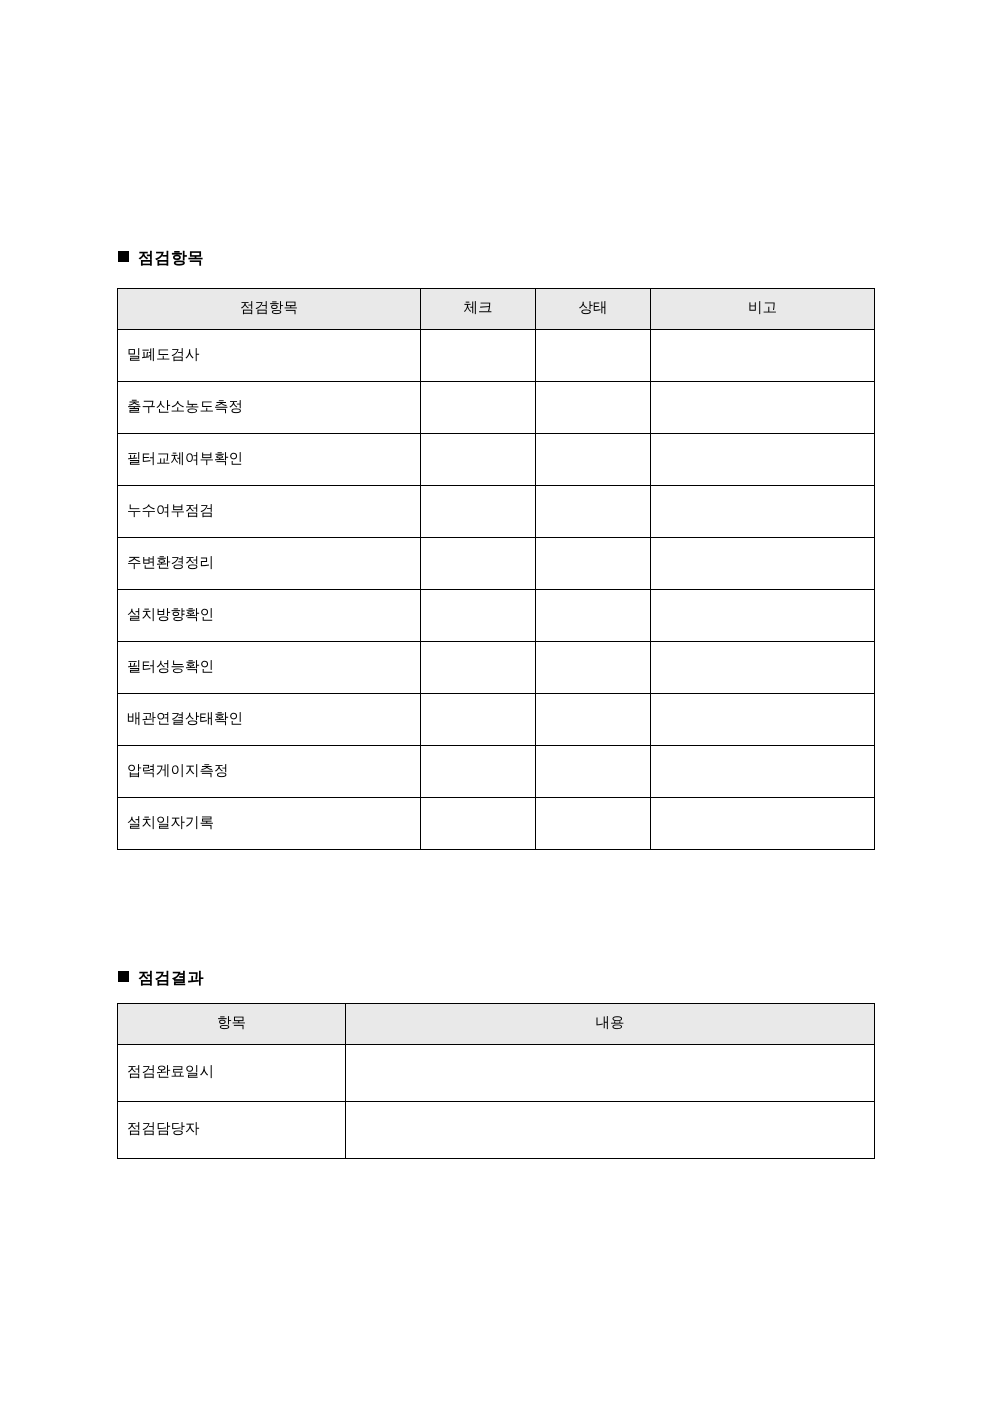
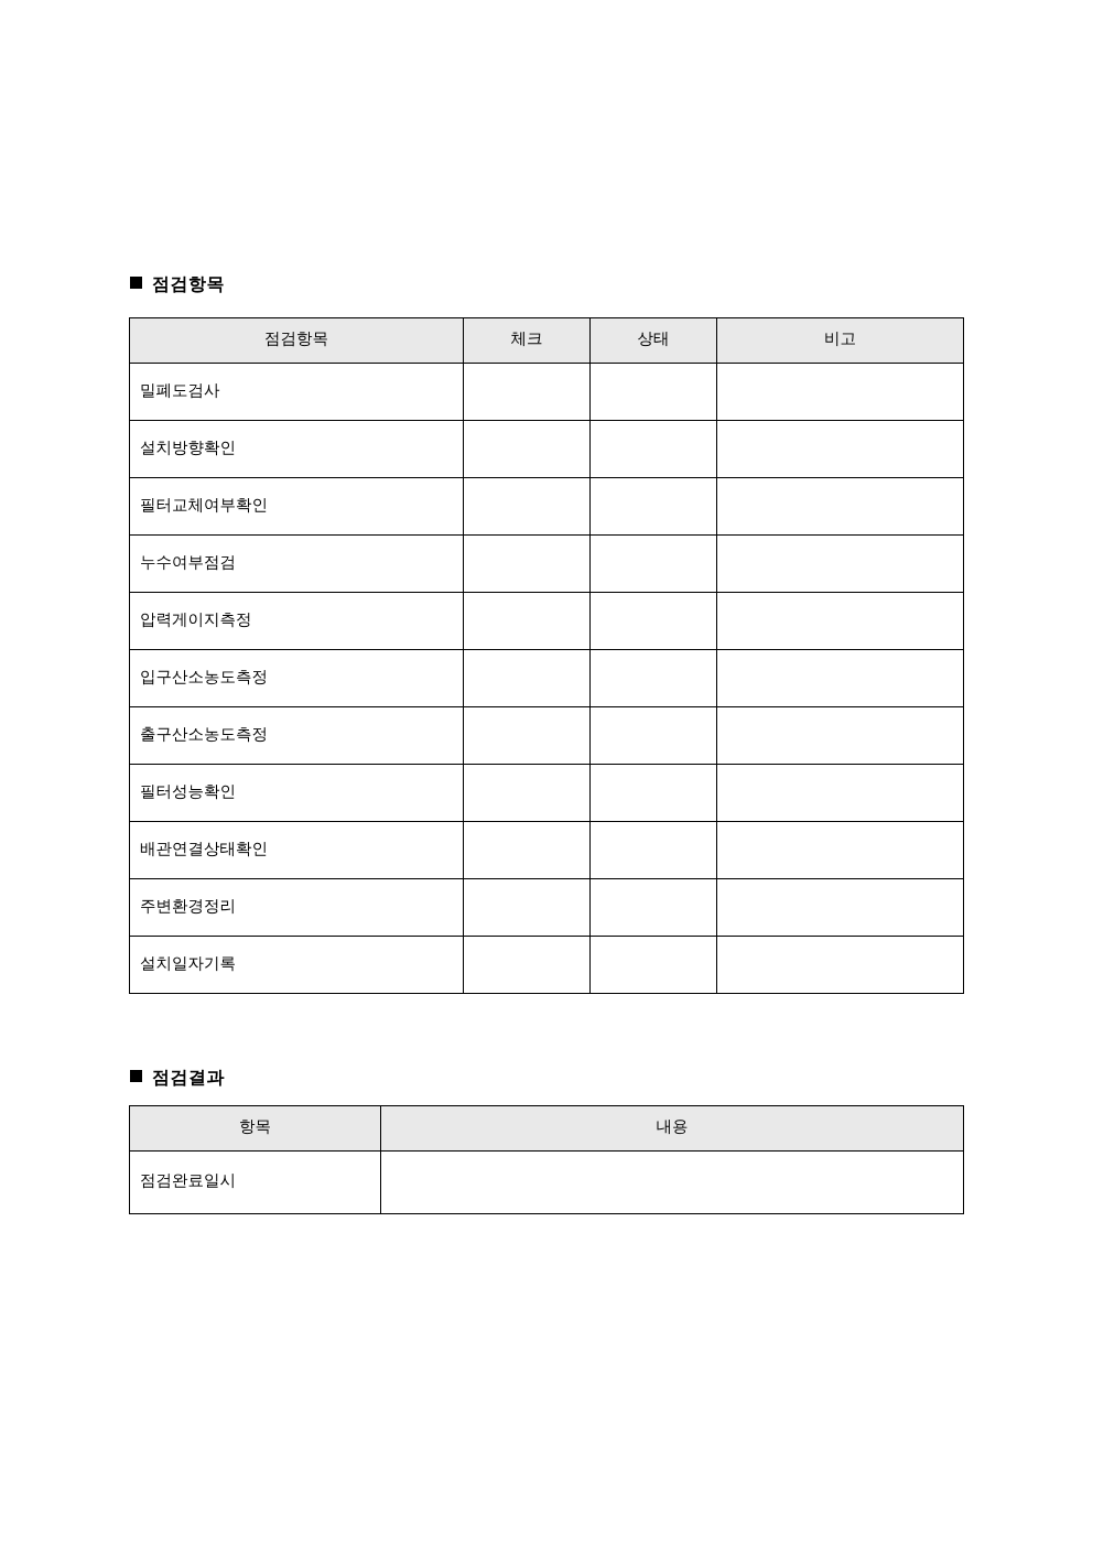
  점검항목
  점검항목	체크	상태	비고
  밀폐도검사
- 출구산소농도측정
+ 설치방향확인
  필터교체여부확인
  누수여부점검
- 주변환경정리
+ 압력게이지측정
+ 입구산소농도측정
- 설치방향확인
+ 출구산소농도측정
  필터성능확인
  배관연결상태확인
- 압력게이지측정
+ 주변환경정리
  설치일자기록
  점검결과
  항목	내용
  점검완료일시
- 점검담당자
